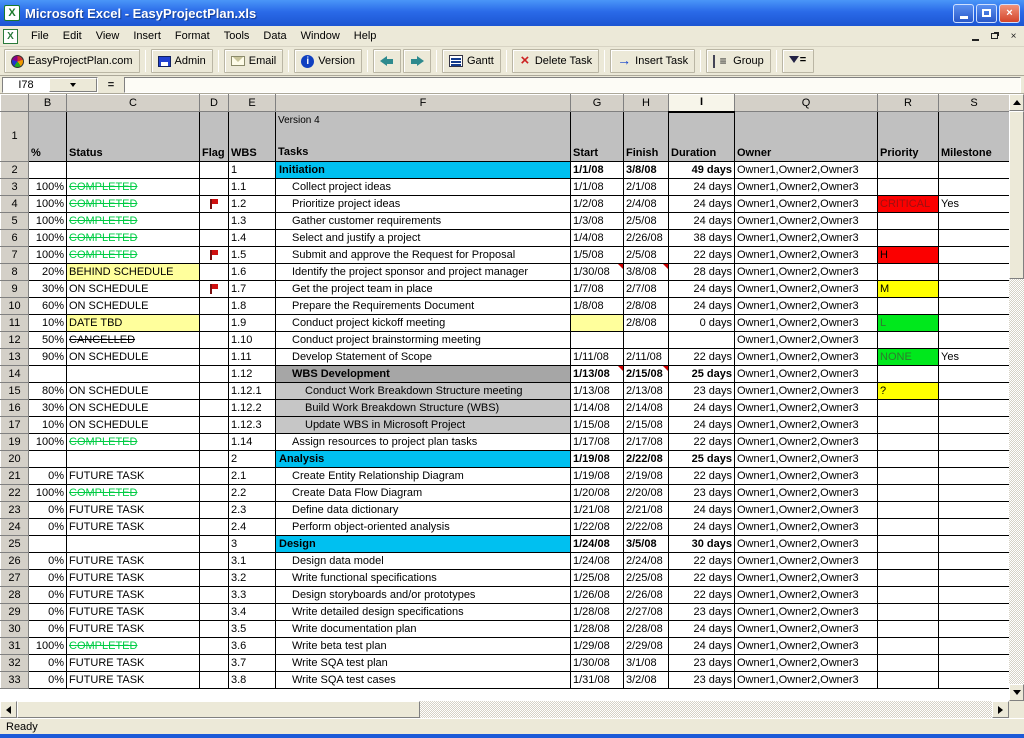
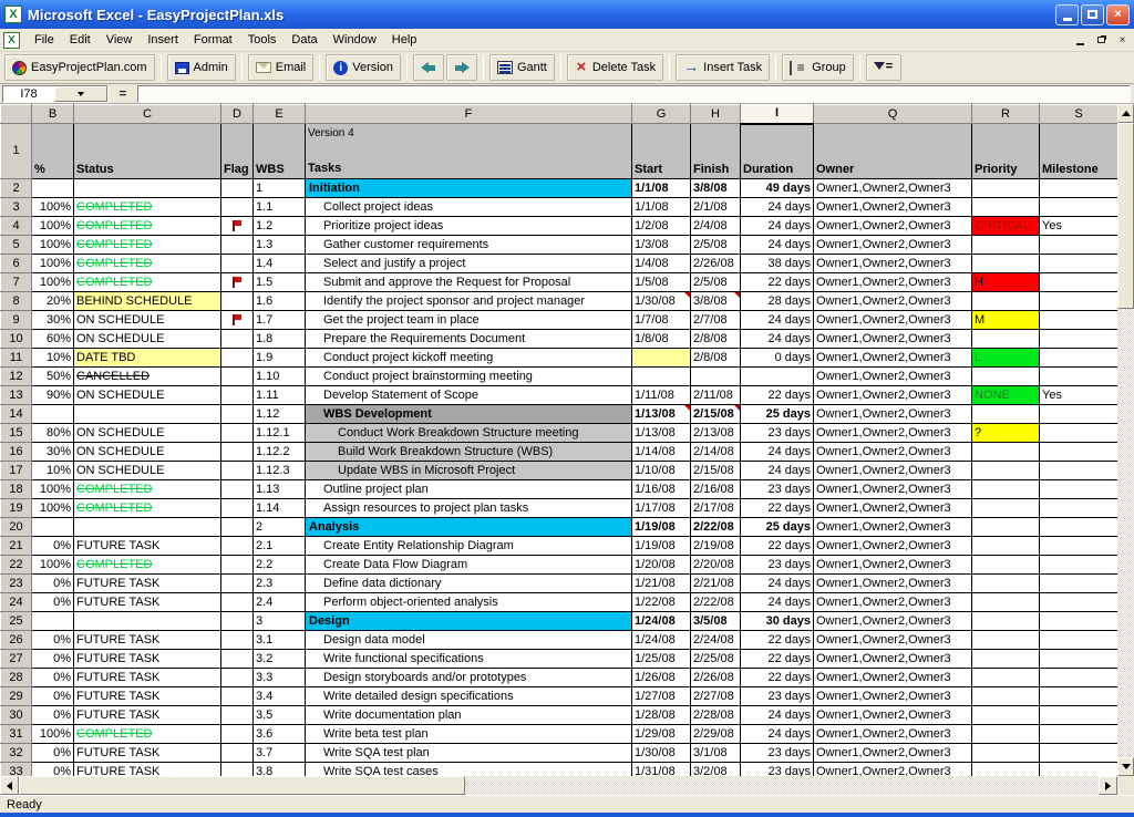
  X
  Microsoft Excel - EasyProjectPlan.xls
  ×
  X
  File
  Edit
  View
  Insert
  Format
  Tools
  Data
  Window
  Help
  ×
  EasyProjectPlan.com
  Admin
  Email
  Version
  Gantt
  Delete Task
  Insert Task
  Group
  I78
  =
  	B	C	D	E	F	G	H	I	Q	R	S
  1	%	Status	Flag	WBS	Version 4Tasks	Start	Finish	Duration	Owner	Priority	Milestone
  2				1	Initiation	1/1/08	3/8/08	49 days	Owner1,Owner2,Owner3
  3	100%	COMPLETED		1.1	Collect project ideas	1/1/08	2/1/08	24 days	Owner1,Owner2,Owner3
  4	100%	COMPLETED		1.2	Prioritize project ideas	1/2/08	2/4/08	24 days	Owner1,Owner2,Owner3	CRITICAL	Yes
  5	100%	COMPLETED		1.3	Gather customer requirements	1/3/08	2/5/08	24 days	Owner1,Owner2,Owner3
  6	100%	COMPLETED		1.4	Select and justify a project	1/4/08	2/26/08	38 days	Owner1,Owner2,Owner3
  7	100%	COMPLETED		1.5	Submit and approve the Request for Proposal	1/5/08	2/5/08	22 days	Owner1,Owner2,Owner3	H
  8	20%	BEHIND SCHEDULE		1.6	Identify the project sponsor and project manager	1/30/08	3/8/08	28 days	Owner1,Owner2,Owner3
  9	30%	ON SCHEDULE		1.7	Get the project team in place	1/7/08	2/7/08	24 days	Owner1,Owner2,Owner3	M
  10	60%	ON SCHEDULE		1.8	Prepare the Requirements Document	1/8/08	2/8/08	24 days	Owner1,Owner2,Owner3
  11	10%	DATE TBD		1.9	Conduct project kickoff meeting		2/8/08	0 days	Owner1,Owner2,Owner3	L
  12	50%	CANCELLED		1.10	Conduct project brainstorming meeting				Owner1,Owner2,Owner3
  13	90%	ON SCHEDULE		1.11	Develop Statement of Scope	1/11/08	2/11/08	22 days	Owner1,Owner2,Owner3	NONE	Yes
  14				1.12	WBS Development	1/13/08	2/15/08	25 days	Owner1,Owner2,Owner3
  15	80%	ON SCHEDULE		1.12.1	Conduct Work Breakdown Structure meeting	1/13/08	2/13/08	23 days	Owner1,Owner2,Owner3	?
  16	30%	ON SCHEDULE		1.12.2	Build Work Breakdown Structure (WBS)	1/14/08	2/14/08	24 days	Owner1,Owner2,Owner3
- 17	10%	ON SCHEDULE		1.12.3	Update WBS in Microsoft Project	1/15/08	2/15/08	24 days	Owner1,Owner2,Owner3
+ 17	10%	ON SCHEDULE		1.12.3	Update WBS in Microsoft Project	1/10/08	2/15/08	24 days	Owner1,Owner2,Owner3
+ 18	100%	COMPLETED		1.13	Outline project plan	1/16/08	2/16/08	23 days	Owner1,Owner2,Owner3
  19	100%	COMPLETED		1.14	Assign resources to project plan tasks	1/17/08	2/17/08	22 days	Owner1,Owner2,Owner3
  20				2	Analysis	1/19/08	2/22/08	25 days	Owner1,Owner2,Owner3
  21	0%	FUTURE TASK		2.1	Create Entity Relationship Diagram	1/19/08	2/19/08	22 days	Owner1,Owner2,Owner3
  22	100%	COMPLETED		2.2	Create Data Flow Diagram	1/20/08	2/20/08	23 days	Owner1,Owner2,Owner3
  23	0%	FUTURE TASK		2.3	Define data dictionary	1/21/08	2/21/08	24 days	Owner1,Owner2,Owner3
  24	0%	FUTURE TASK		2.4	Perform object-oriented analysis	1/22/08	2/22/08	24 days	Owner1,Owner2,Owner3
  25				3	Design	1/24/08	3/5/08	30 days	Owner1,Owner2,Owner3
  26	0%	FUTURE TASK		3.1	Design data model	1/24/08	2/24/08	22 days	Owner1,Owner2,Owner3
  27	0%	FUTURE TASK		3.2	Write functional specifications	1/25/08	2/25/08	22 days	Owner1,Owner2,Owner3
  28	0%	FUTURE TASK		3.3	Design storyboards and/or prototypes	1/26/08	2/26/08	22 days	Owner1,Owner2,Owner3
- 29	0%	FUTURE TASK		3.4	Write detailed design specifications	1/28/08	2/27/08	23 days	Owner1,Owner2,Owner3
+ 29	0%	FUTURE TASK		3.4	Write detailed design specifications	1/27/08	2/27/08	23 days	Owner1,Owner2,Owner3
  30	0%	FUTURE TASK		3.5	Write documentation plan	1/28/08	2/28/08	24 days	Owner1,Owner2,Owner3
  31	100%	COMPLETED		3.6	Write beta test plan	1/29/08	2/29/08	24 days	Owner1,Owner2,Owner3
  32	0%	FUTURE TASK		3.7	Write SQA test plan	1/30/08	3/1/08	23 days	Owner1,Owner2,Owner3
  33	0%	FUTURE TASK		3.8	Write SQA test cases	1/31/08	3/2/08	23 days	Owner1,Owner2,Owner3
  Ready
